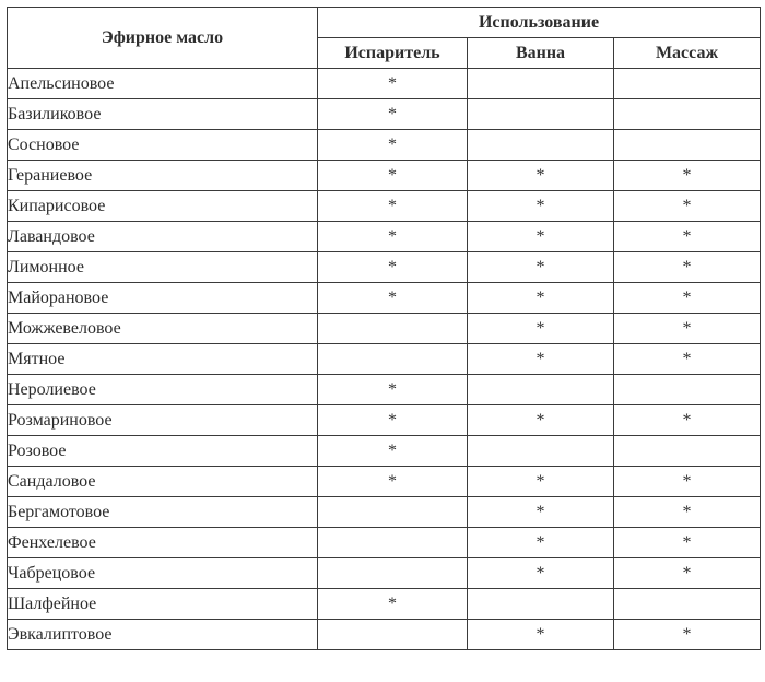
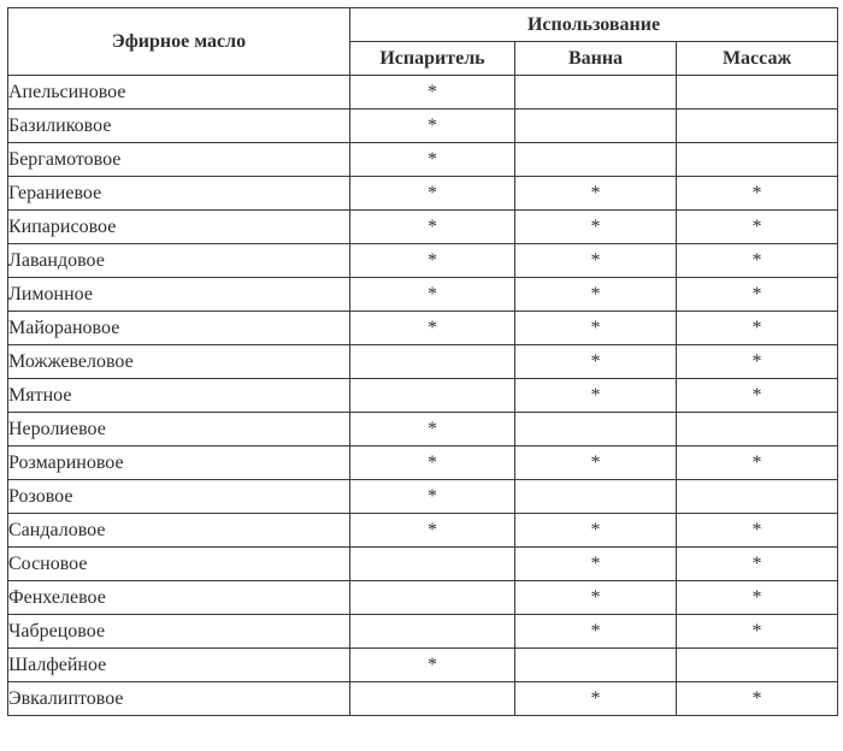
  Эфирное масло	Использование
  Испаритель	Ванна	Массаж
  Апельсиновое	*
  Базиликовое	*
- Сосновое	*
+ Бергамотовое	*
  Гераниевое	*	*	*
  Кипарисовое	*	*	*
  Лавандовое	*	*	*
  Лимонное	*	*	*
  Майорановое	*	*	*
  Можжевеловое		*	*
  Мятное		*	*
  Неролиевое	*
  Розмариновое	*	*	*
  Розовое	*
  Сандаловое	*	*	*
- Бергамотовое		*	*
+ Сосновое		*	*
  Фенхелевое		*	*
  Чабрецовое		*	*
  Шалфейное	*
  Эвкалиптовое		*	*
